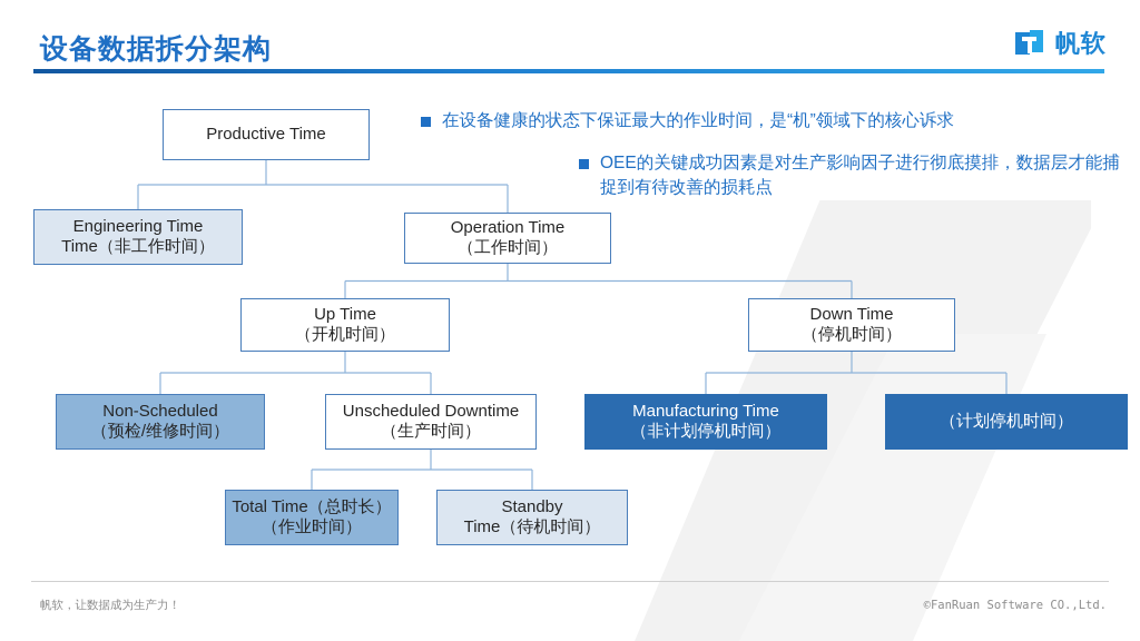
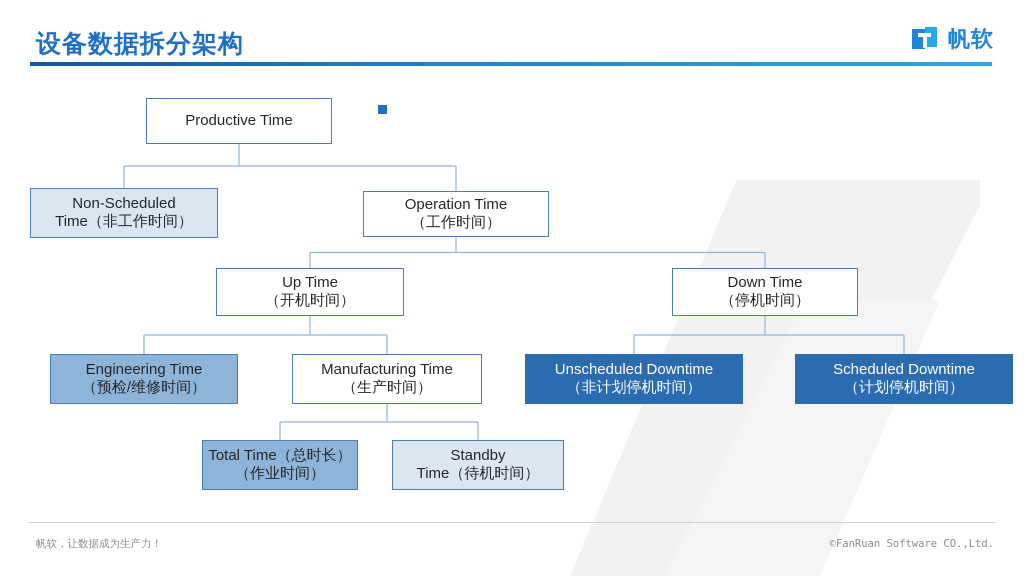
  设备数据拆分架构
  帆软
- 在设备健康的状态下保证最大的作业时间，是“机”领域下的核心诉求
- OEE的关键成功因素是对生产影响因子进行彻底摸排，数据层才能捕捉到有待改善的损耗点
  Productive Time
- Engineering Time
+ Non-Scheduled
  Time（非工作时间）
  Operation Time
  （工作时间）
  Up Time
  （开机时间）
  Down Time
  （停机时间）
- Non-Scheduled
+ Engineering Time
  （预检/维修时间）
- Unscheduled Downtime
+ Manufacturing Time
  （生产时间）
- Manufacturing Time
+ Unscheduled Downtime
  （非计划停机时间）
+ Scheduled Downtime
  （计划停机时间）
  Total Time（总时长）
  （作业时间）
  Standby
  Time（待机时间）
  帆软，让数据成为生产力！
  ©FanRuan Software CO.,Ltd.
